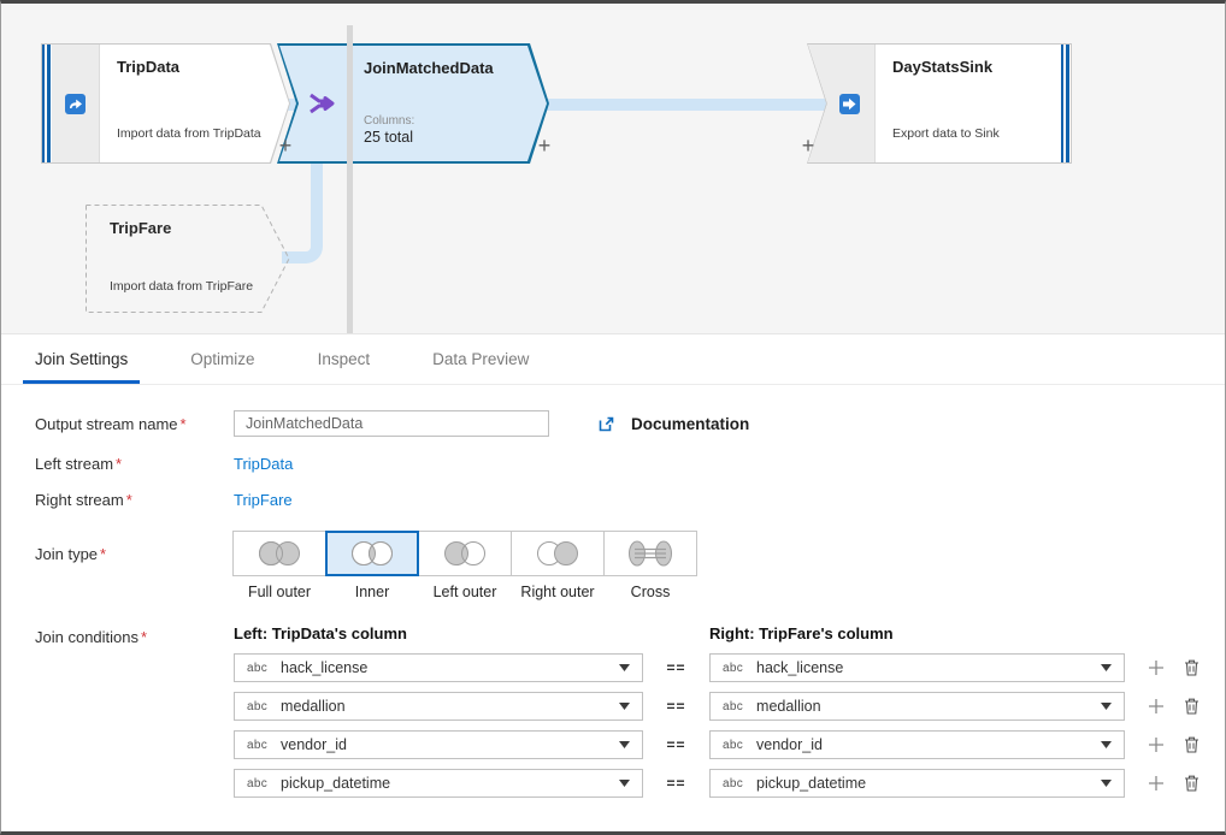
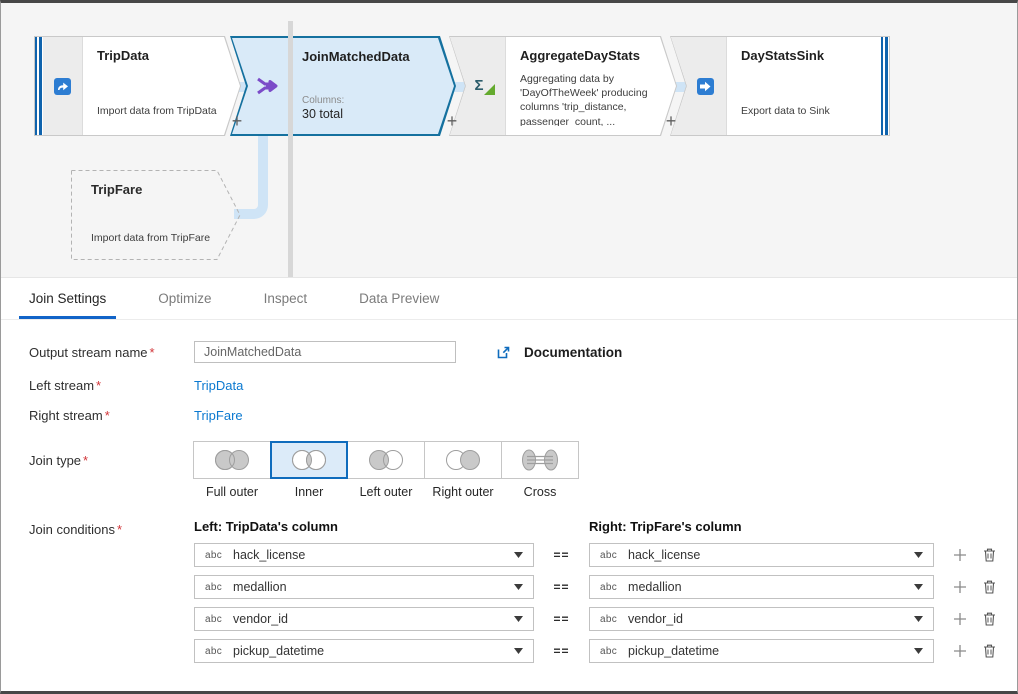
  TripData
  Import data from TripData
  JoinMatchedData
  Columns:
- 25 total
+ 30 total
+ Σ
+ AggregateDayStats
+ Aggregating data by 'DayOfTheWeek' producing columns 'trip_distance, passenger_count, ...
  DayStatsSink
  Export data to Sink
  TripFare
  Import data from TripFare
  +
  +
  +
  Join Settings
  Optimize
  Inspect
  Data Preview
  Output stream name *
  JoinMatchedData
  Documentation
  Left stream *
  TripData
  Right stream *
  TripFare
  Join type *
  Full outer
  Inner
  Left outer
  Right outer
  Cross
  Join conditions *
  Left: TripData's column
  Right: TripFare's column
  abc
  hack_license
  ==
  abc
  hack_license
  abc
  medallion
  ==
  abc
  medallion
  abc
  vendor_id
  ==
  abc
  vendor_id
  abc
  pickup_datetime
  ==
  abc
  pickup_datetime
